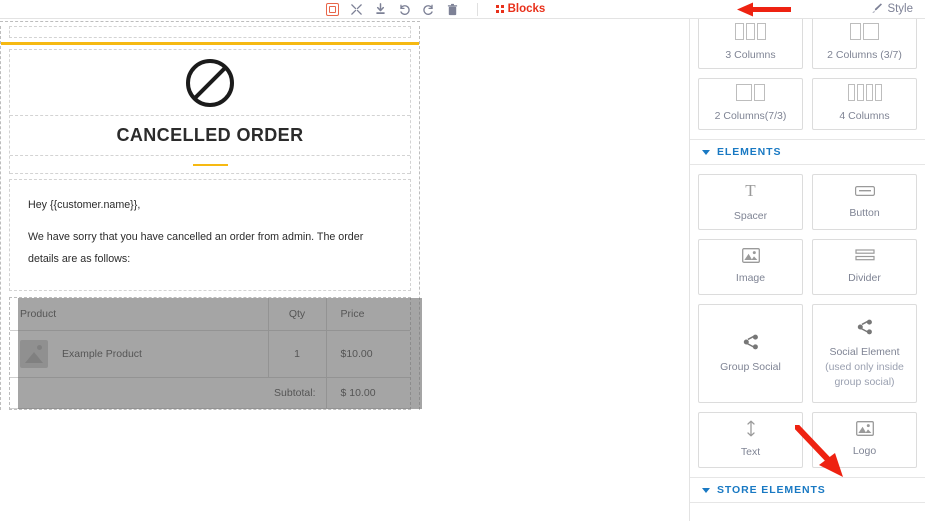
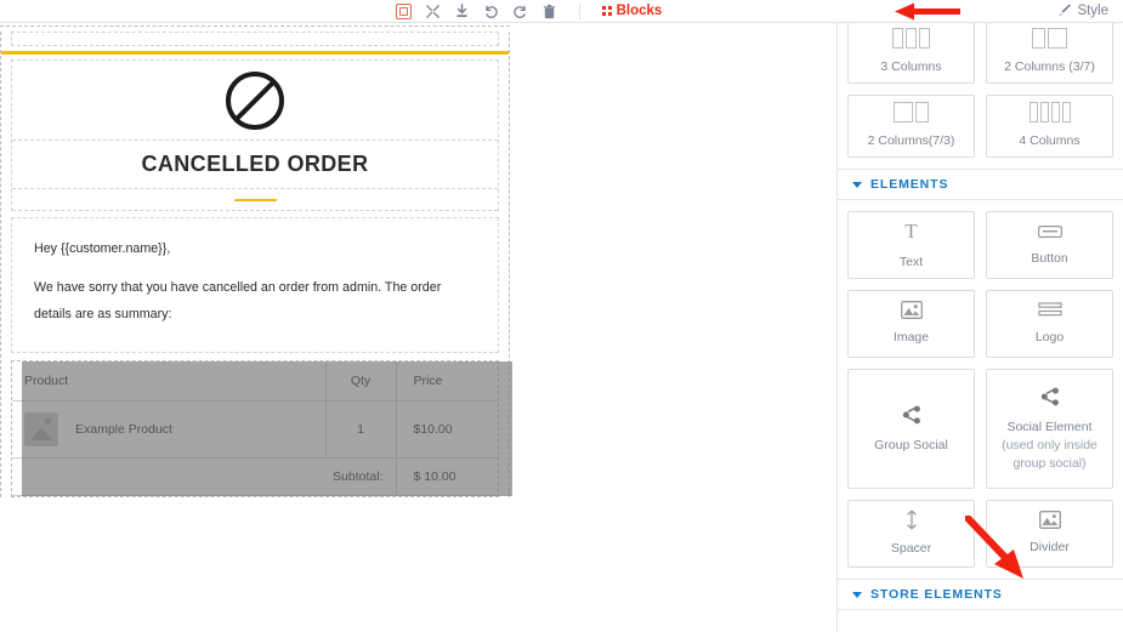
  Blocks
  Style
  CANCELLED ORDER
  Hey {{customer.name}},
- We have sorry that you have cancelled an order from admin. The order details are as follows:
+ We have sorry that you have cancelled an order from admin. The order details are as summary:
  Product	Qty	Price
  Example Product	1	$10.00
  Subtotal:	$ 10.00
  Example order summary block.
  3 Columns
  2 Columns (3/7)
  2 Columns(7/3)
  4 Columns
  ELEMENTS
  T
- Spacer
+ Text
  Button
  Image
- Divider
+ Logo
  Group Social
  Social Element
  (used only inside group social)
- Text
+ Spacer
- Logo
+ Divider
  STORE ELEMENTS
